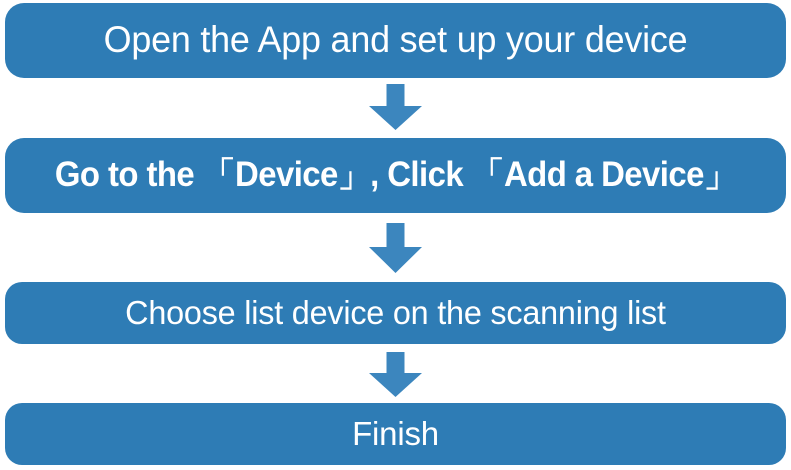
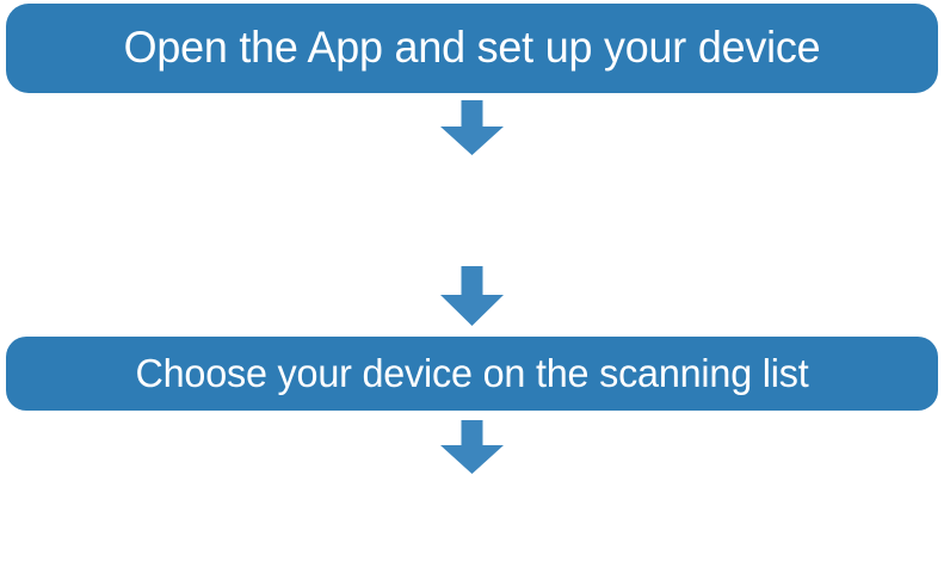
  Open the App and set up your device
- Go to the 「Device」, Click 「Add a Device」
- Choose list device on the scanning list
+ Choose your device on the scanning list
- Finish
